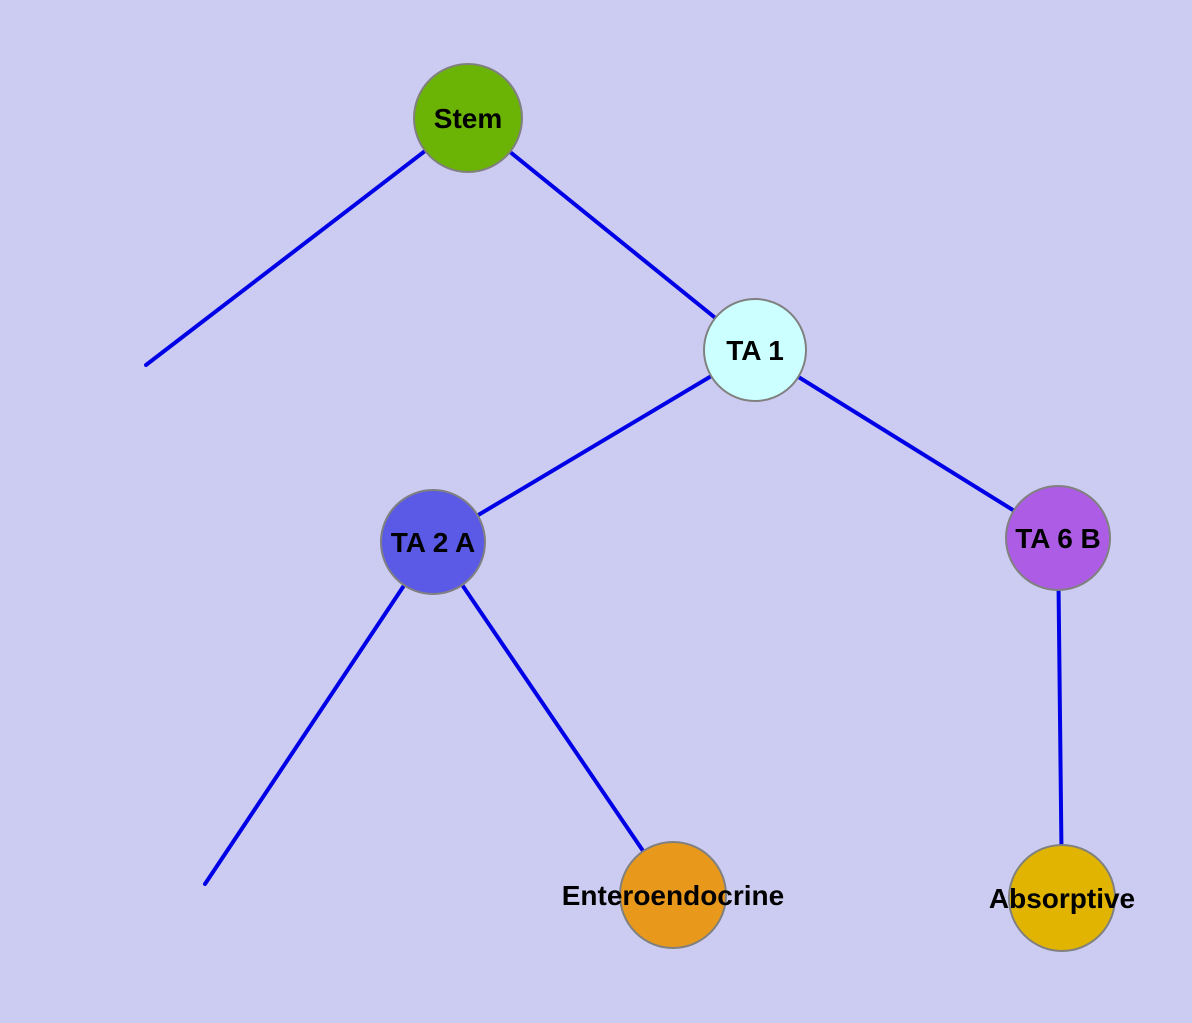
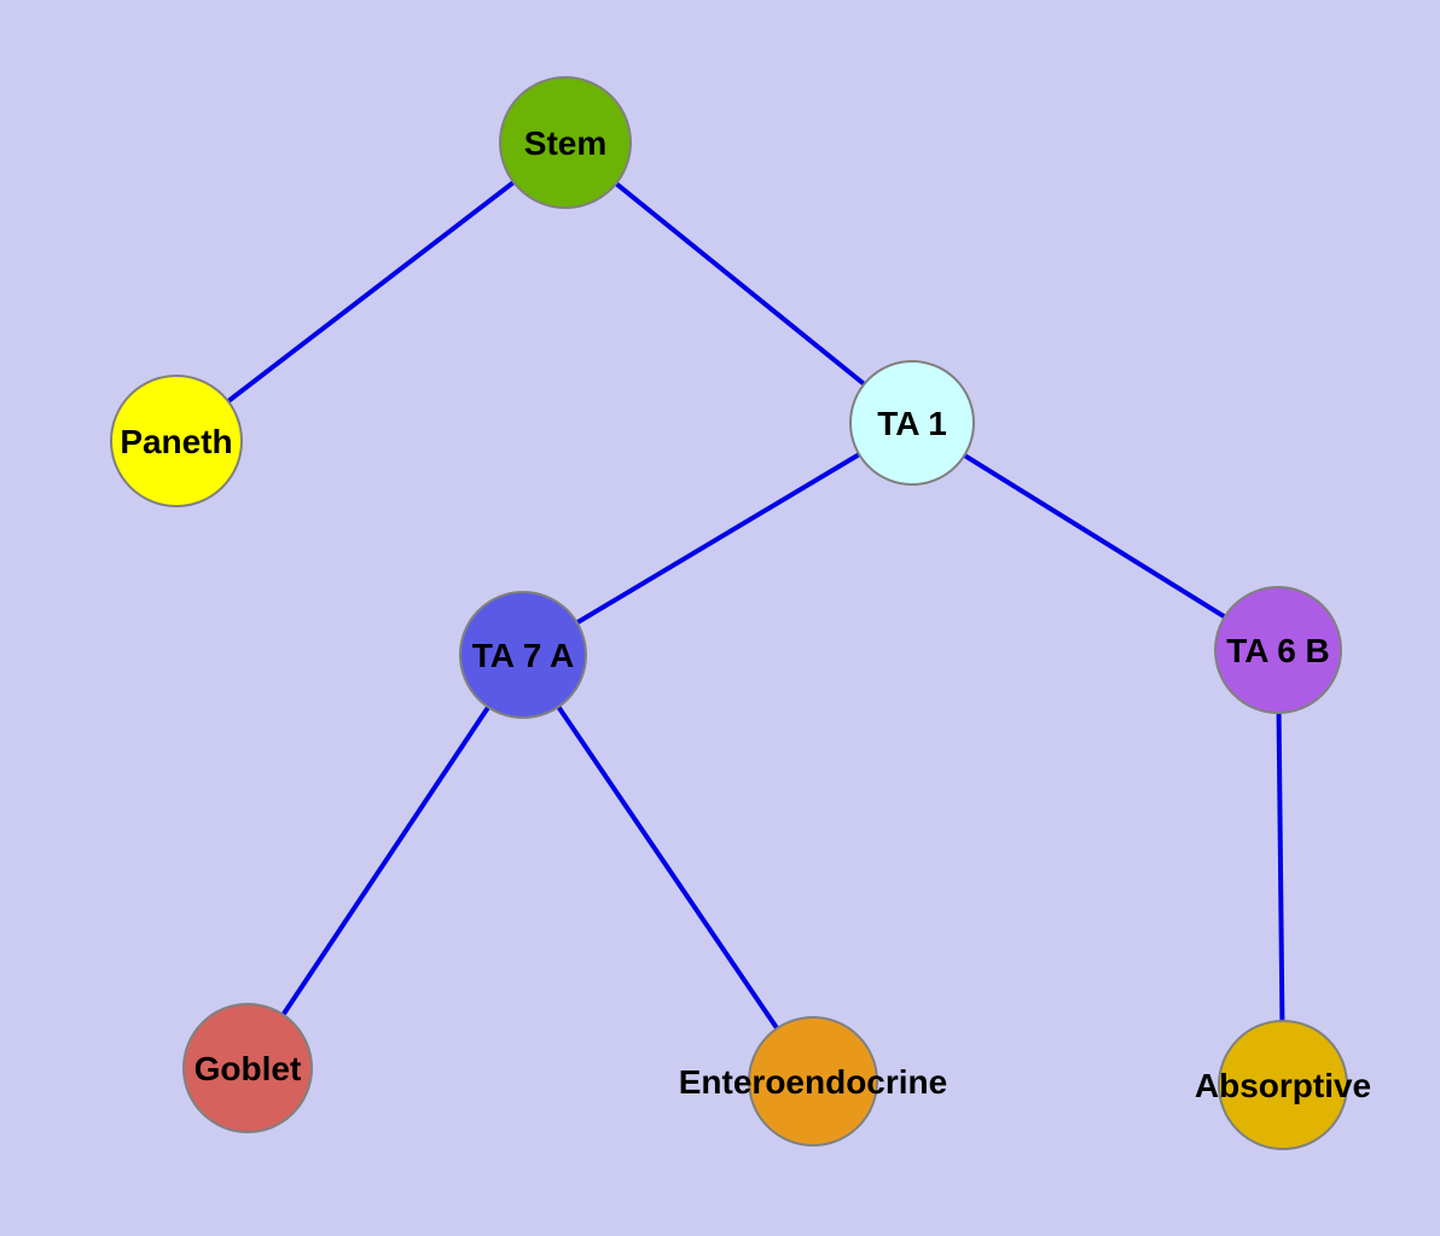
  Stem
+ Paneth
  TA 1
- TA 2 A
+ TA 7 A
  TA 6 B
+ Goblet
  Enteroendocrine
  Absorptive
